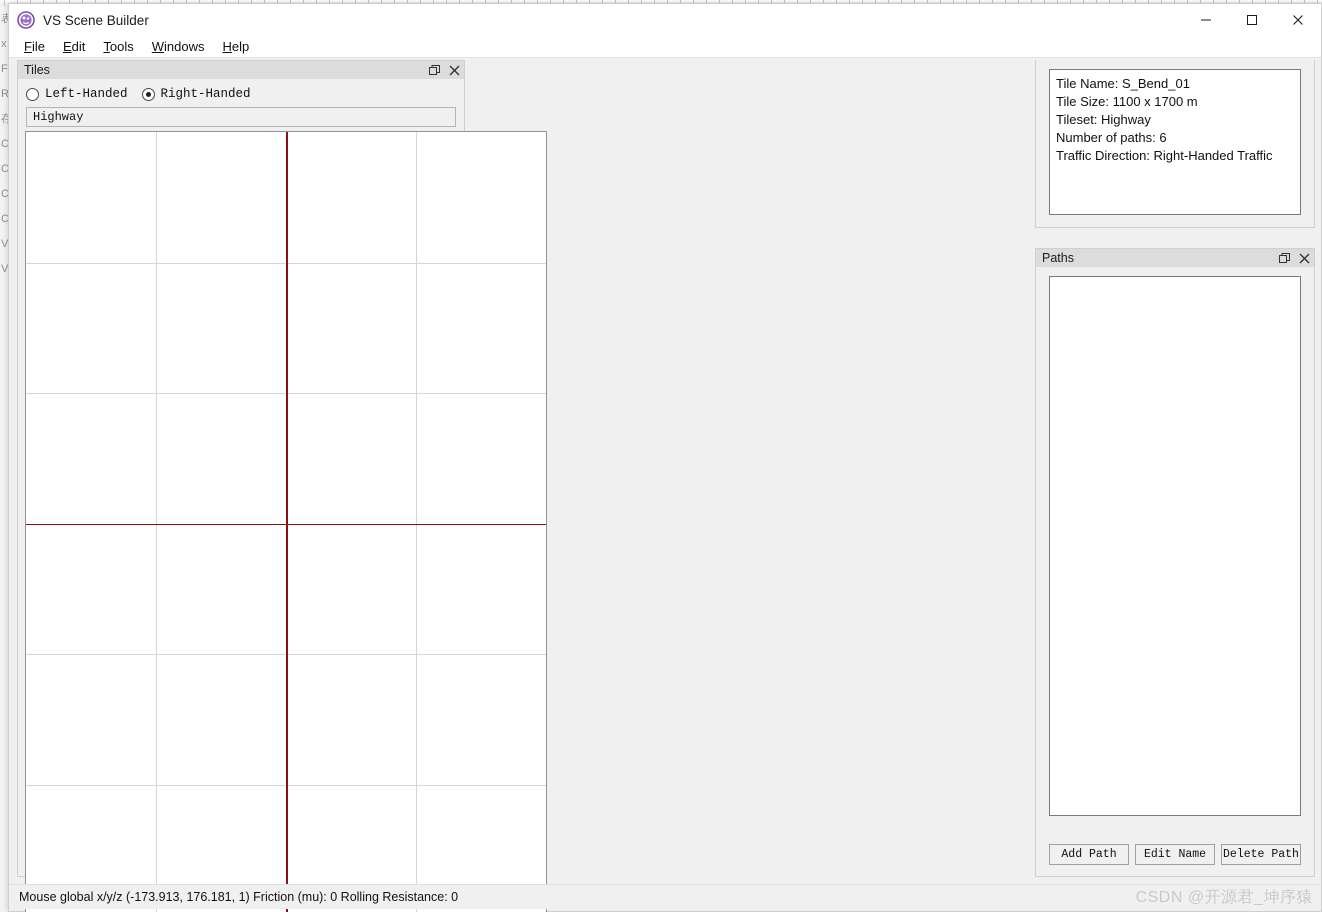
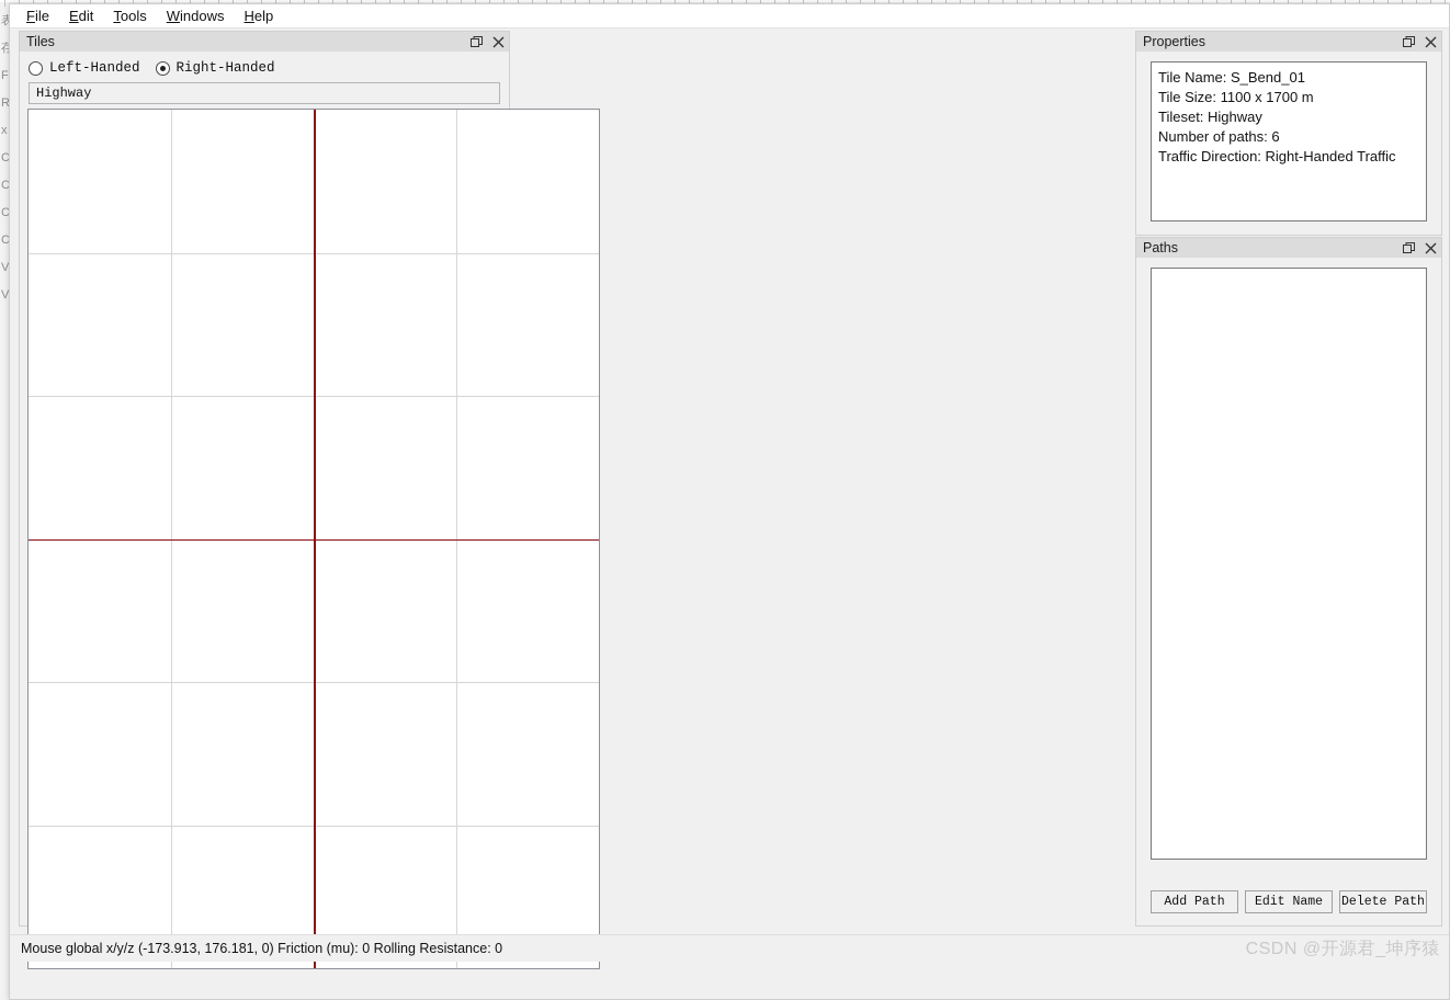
  表
- x
+ 存
  F
  R
- 存
+ x
  C
  C
  C
  C
  V
  V
- VS Scene Builder
  File
  Edit
  Tools
  Windows
  Help
  Tiles
  Left-Handed
  Right-Handed
  Highway
+ Properties
  Tile Name: S_Bend_01
  Tile Size: 1100 x 1700 m
  Tileset: Highway
  Number of paths: 6
  Traffic Direction: Right-Handed Traffic
  Paths
  Add Path
  Edit Name
  Delete Path
- Mouse global x/y/z (-173.913, 176.181, 1) Friction (mu): 0 Rolling Resistance: 0
+ Mouse global x/y/z (-173.913, 176.181, 0) Friction (mu): 0 Rolling Resistance: 0
  CSDN @开源君_坤序猿
